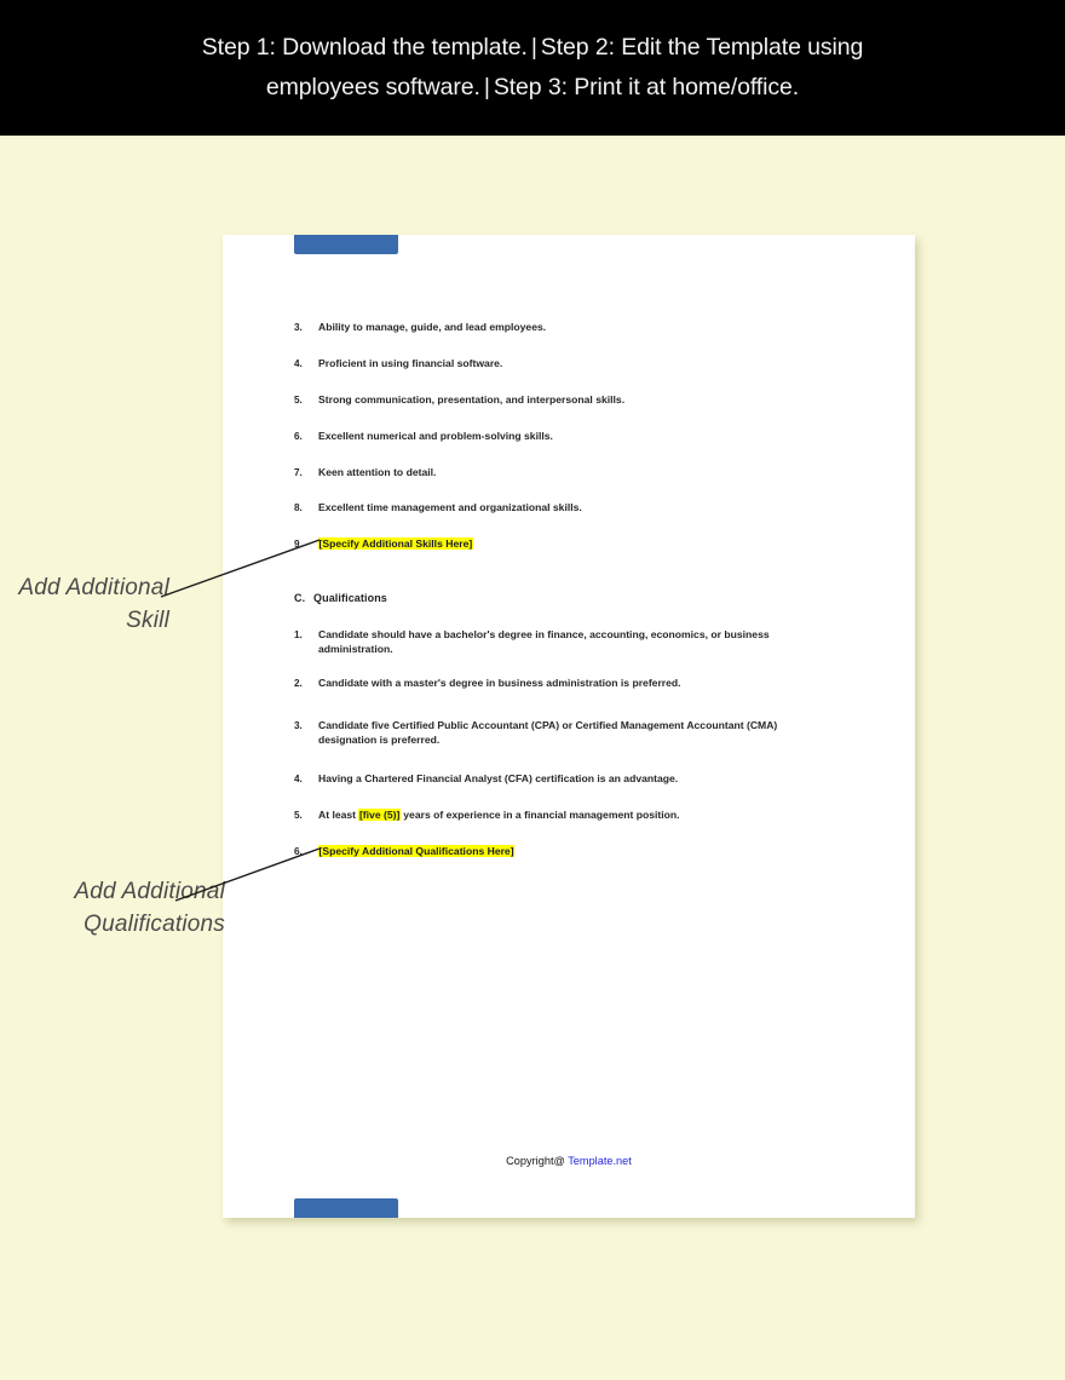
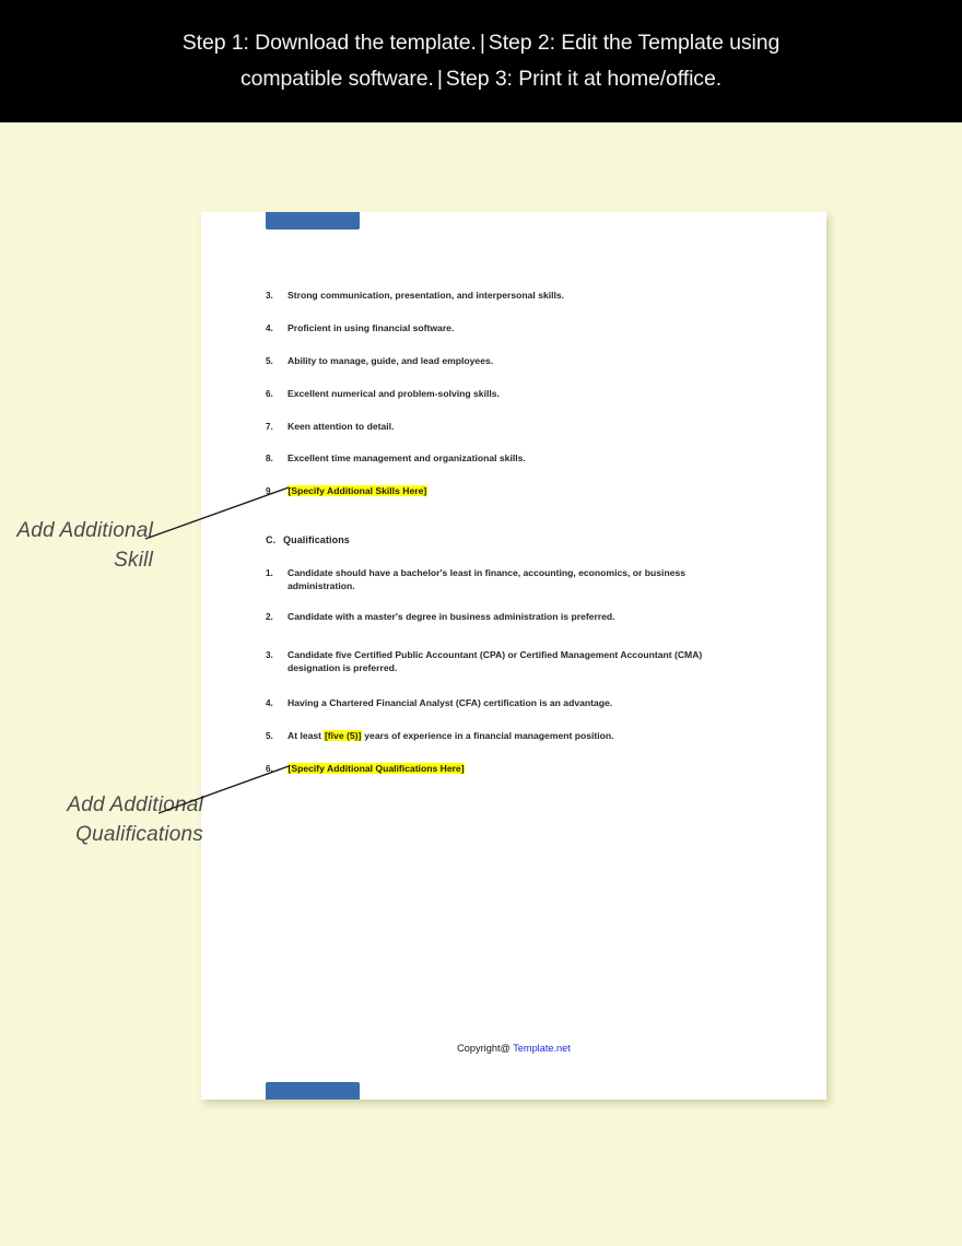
- Step 1: Download the template. | Step 2: Edit the Template using employees software. | Step 3: Print it at home/office.
+ Step 1: Download the template. | Step 2: Edit the Template using compatible software. | Step 3: Print it at home/office.
  3.
- Ability to manage, guide, and lead employees.
+ Strong communication, presentation, and interpersonal skills.
  4.
  Proficient in using financial software.
  5.
- Strong communication, presentation, and interpersonal skills.
+ Ability to manage, guide, and lead employees.
  6.
  Excellent numerical and problem-solving skills.
  7.
  Keen attention to detail.
  8.
  Excellent time management and organizational skills.
  9.
  [Specify Additional Skills Here]
  C. Qualifications
  1.
- Candidate should have a bachelor's degree in finance, accounting, economics, or business administration.
+ Candidate should have a bachelor's least in finance, accounting, economics, or business administration.
  2.
  Candidate with a master's degree in business administration is preferred.
  3.
  Candidate five Certified Public Accountant (CPA) or Certified Management Accountant (CMA) designation is preferred.
  4.
  Having a Chartered Financial Analyst (CFA) certification is an advantage.
  5.
  At least [five (5)] years of experience in a financial management position.
  6.
  [Specify Additional Qualifications Here]
  Copyright@ Template.net
  Add Additional Skill
  Add Additioal Qualifications
